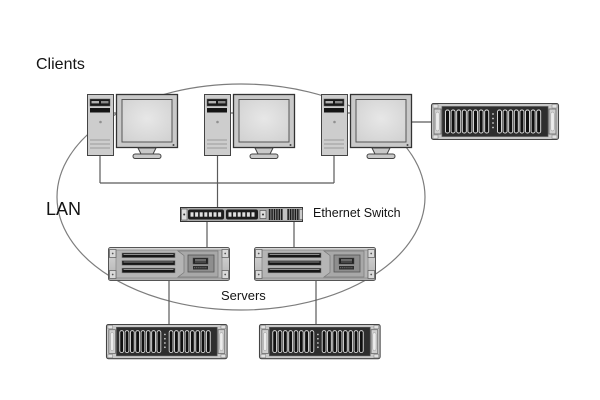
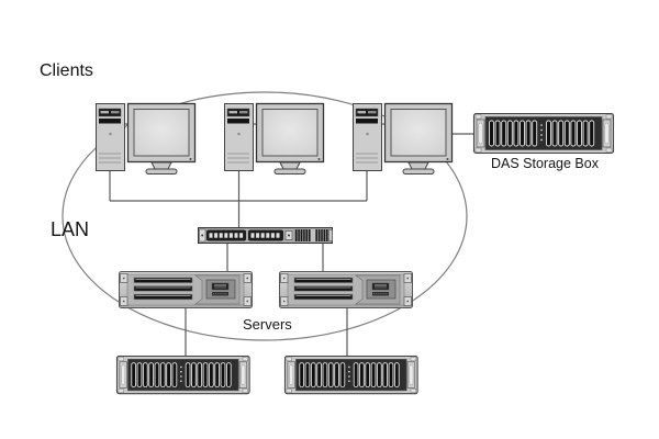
  Clients
  LAN
- Ethernet Switch
  Servers
+ DAS Storage Box
